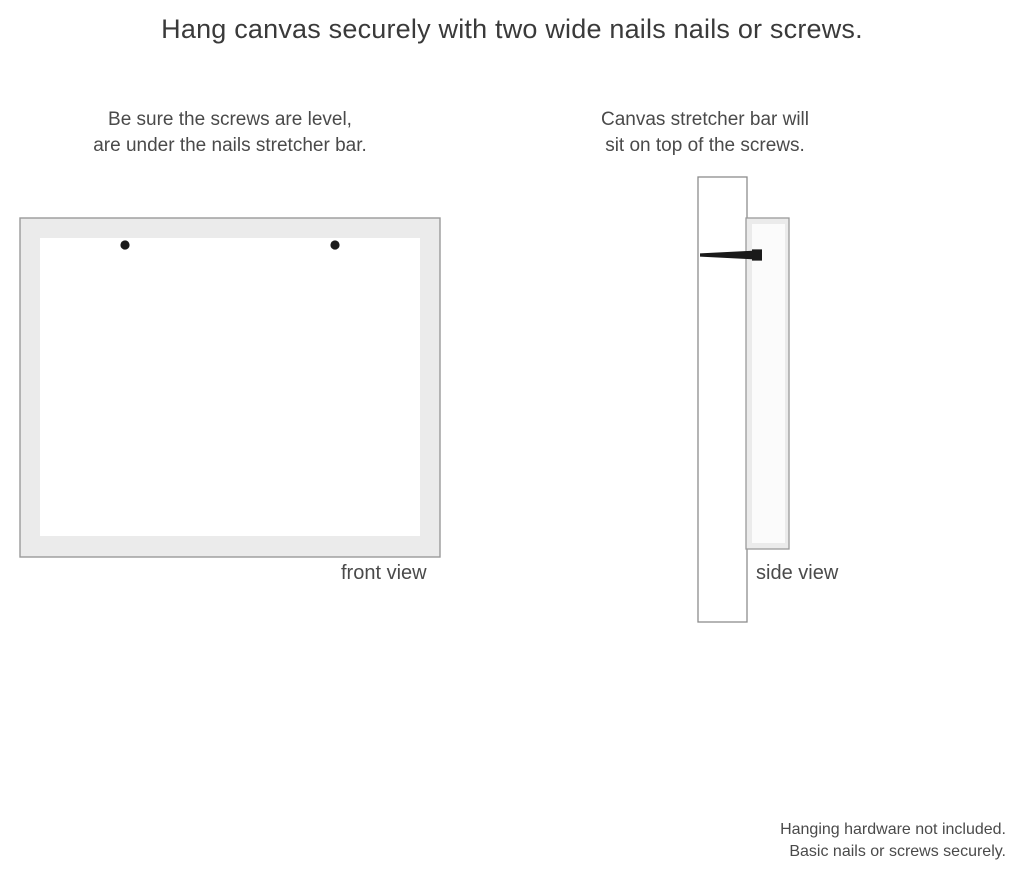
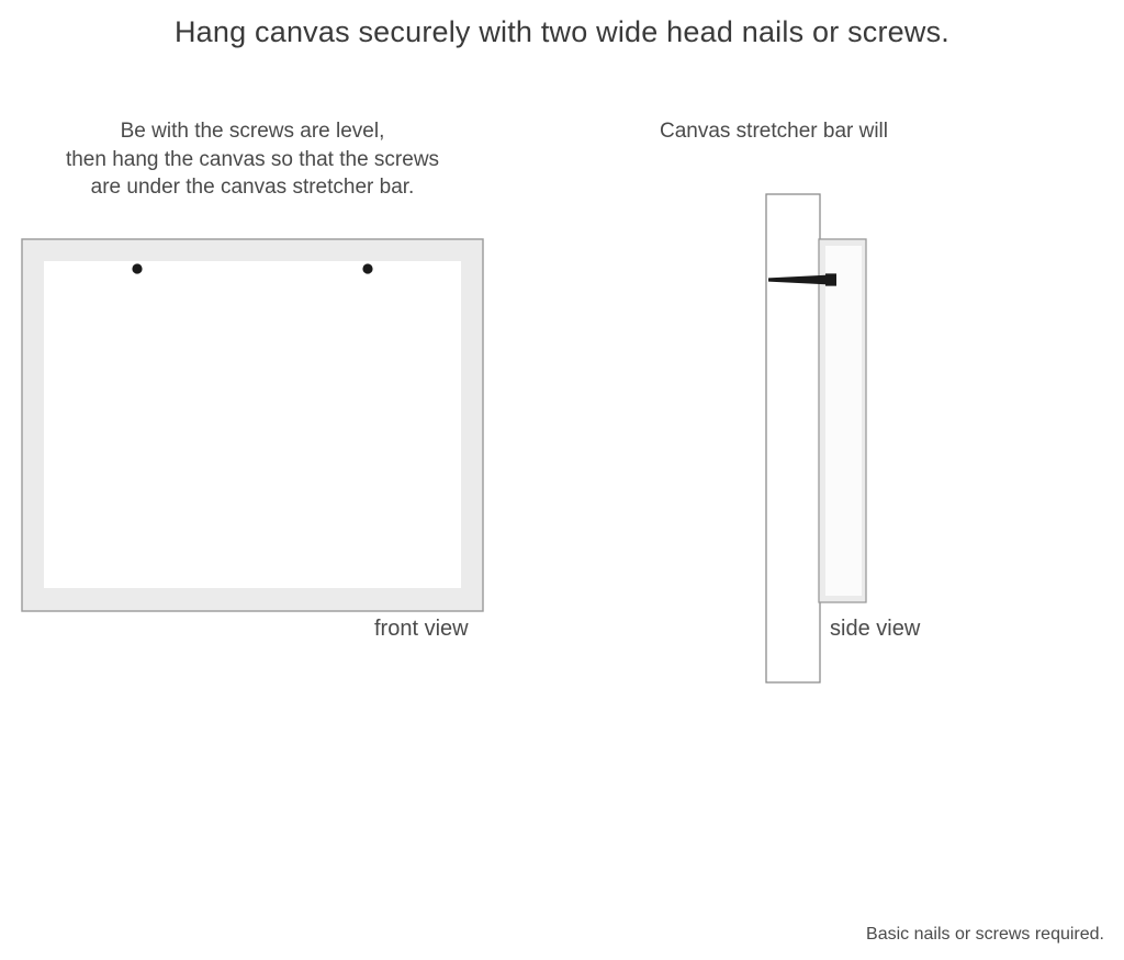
- Hang canvas securely with two wide nails nails or screws.
+ Hang canvas securely with two wide head nails or screws.
- Be sure the screws are level,
+ Be with the screws are level,
+ then hang the canvas so that the screws
- are under the nails stretcher bar.
+ are under the canvas stretcher bar.
  Canvas stretcher bar will
- sit on top of the screws.
  front view
  side view
- Hanging hardware not included.
- Basic nails or screws securely.
+ Basic nails or screws required.
